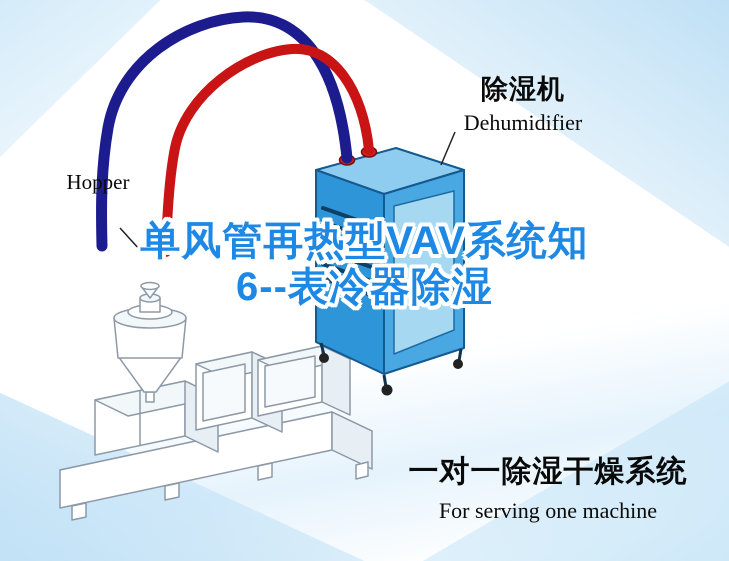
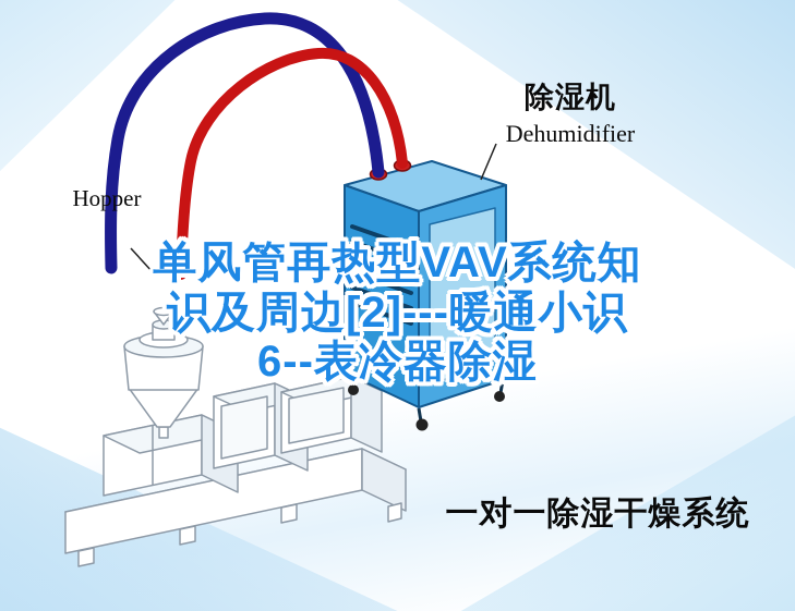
  除湿机
  Dehumidifier
  Hopper
  单风管再热型VAV系统知
+ 识及周边[2]---暖通小识
  6--表冷器除湿
  一对一除湿干燥系统
- For serving one machine
